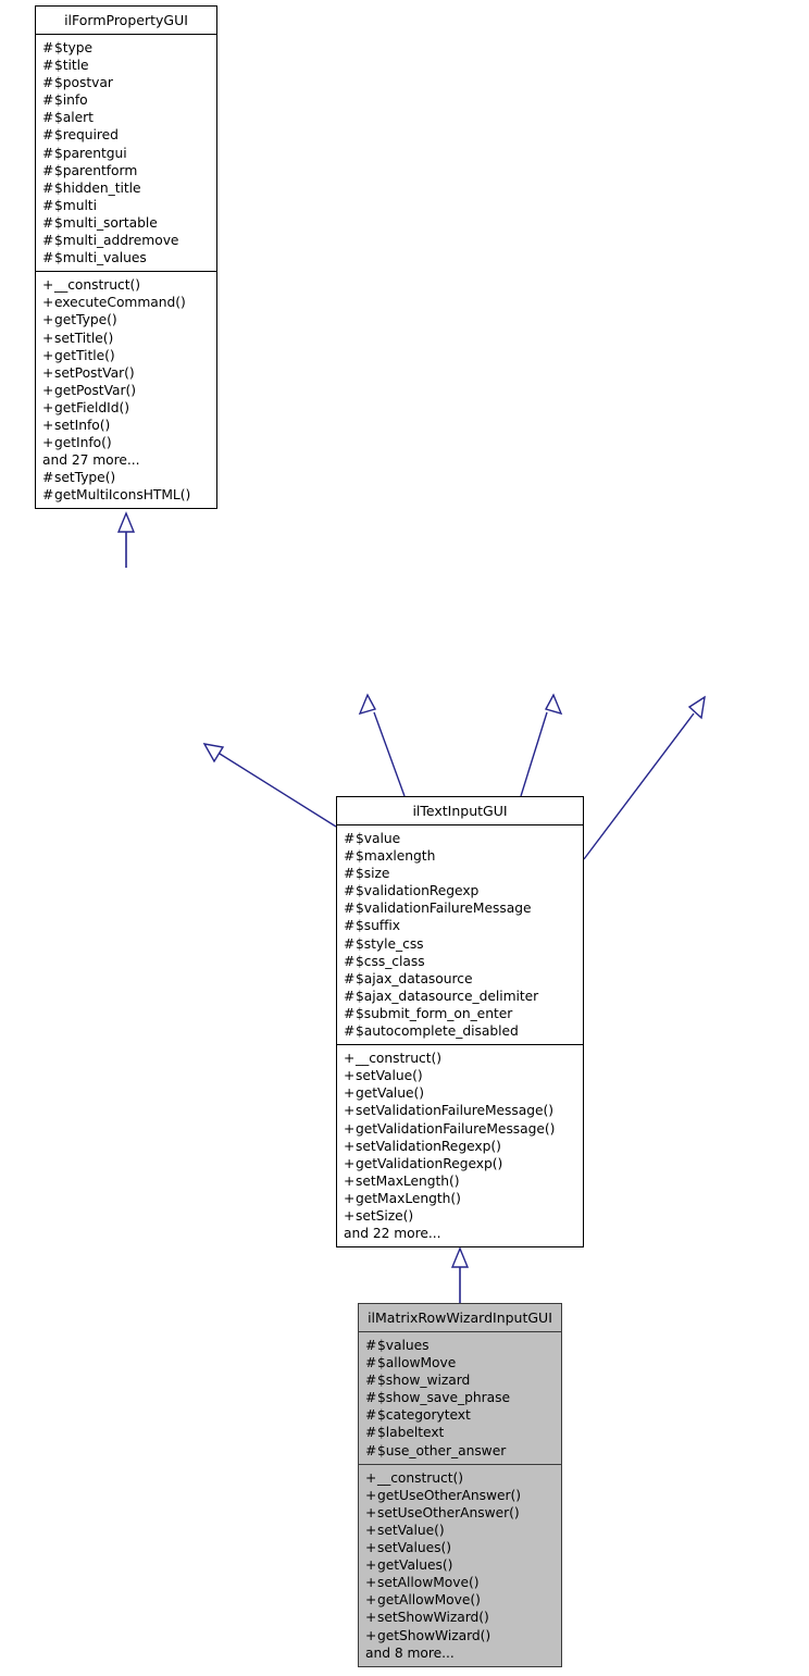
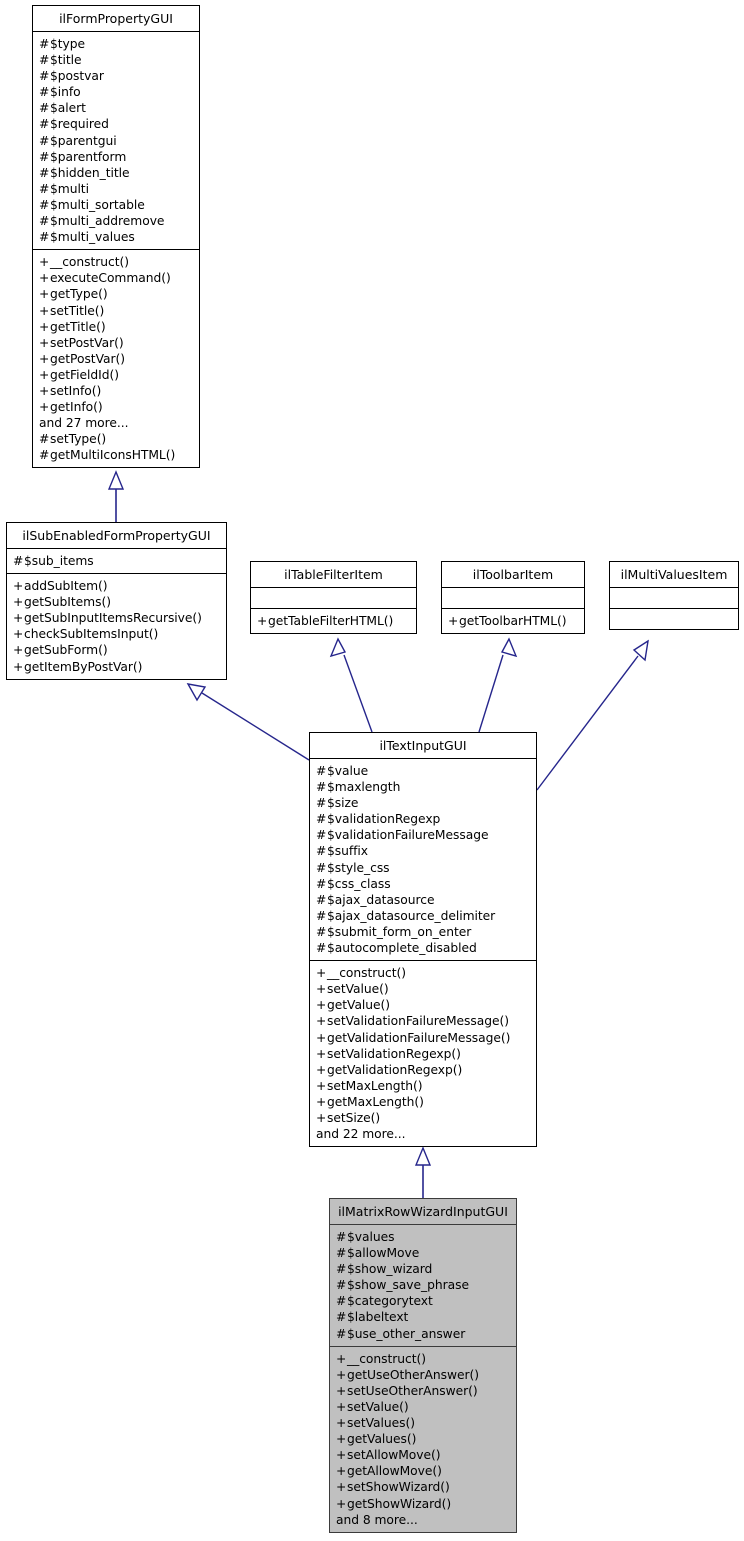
  ilFormPropertyGUI
  #$type
  #$title
  #$postvar
  #$info
  #$alert
  #$required
  #$parentgui
  #$parentform
  #$hidden_title
  #$multi
  #$multi_sortable
  #$multi_addremove
  #$multi_values
  +__construct()
  +executeCommand()
  +getType()
  +setTitle()
  +getTitle()
  +setPostVar()
  +getPostVar()
  +getFieldId()
  +setInfo()
  +getInfo()
  and 27 more...
  #setType()
  #getMultiIconsHTML()
+ ilSubEnabledFormPropertyGUI
+ #$sub_items
+ +addSubItem()
+ +getSubItems()
+ +getSubInputItemsRecursive()
+ +checkSubItemsInput()
+ +getSubForm()
+ +getItemByPostVar()
+ ilTableFilterItem
+ +getTableFilterHTML()
+ ilToolbarItem
+ +getToolbarHTML()
+ ilMultiValuesItem
  ilTextInputGUI
  #$value
  #$maxlength
  #$size
  #$validationRegexp
  #$validationFailureMessage
  #$suffix
  #$style_css
  #$css_class
  #$ajax_datasource
  #$ajax_datasource_delimiter
  #$submit_form_on_enter
  #$autocomplete_disabled
  +__construct()
  +setValue()
  +getValue()
  +setValidationFailureMessage()
  +getValidationFailureMessage()
  +setValidationRegexp()
  +getValidationRegexp()
  +setMaxLength()
  +getMaxLength()
  +setSize()
  and 22 more...
  ilMatrixRowWizardInputGUI
  #$values
  #$allowMove
  #$show_wizard
  #$show_save_phrase
  #$categorytext
  #$labeltext
  #$use_other_answer
  +__construct()
  +getUseOtherAnswer()
  +setUseOtherAnswer()
  +setValue()
  +setValues()
  +getValues()
  +setAllowMove()
  +getAllowMove()
  +setShowWizard()
  +getShowWizard()
  and 8 more...
